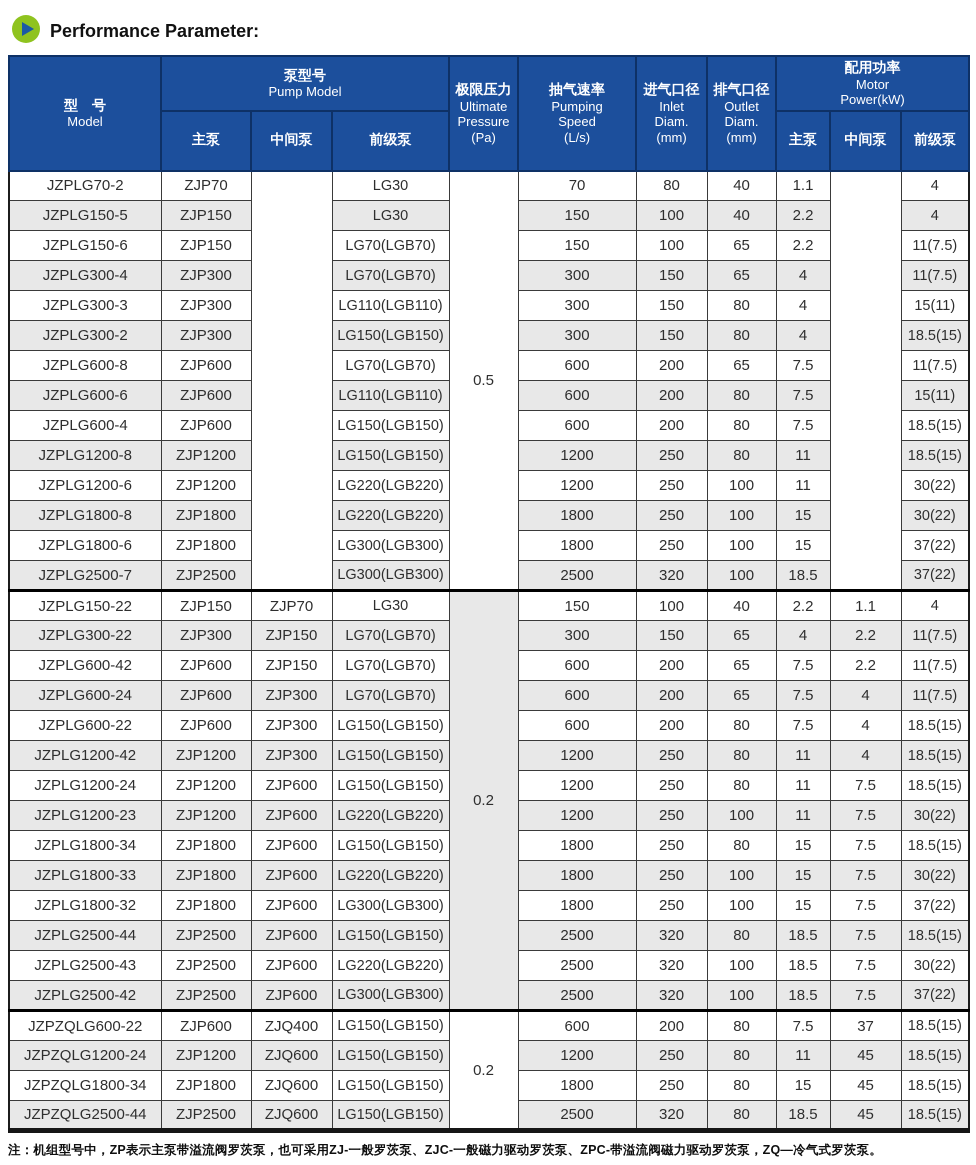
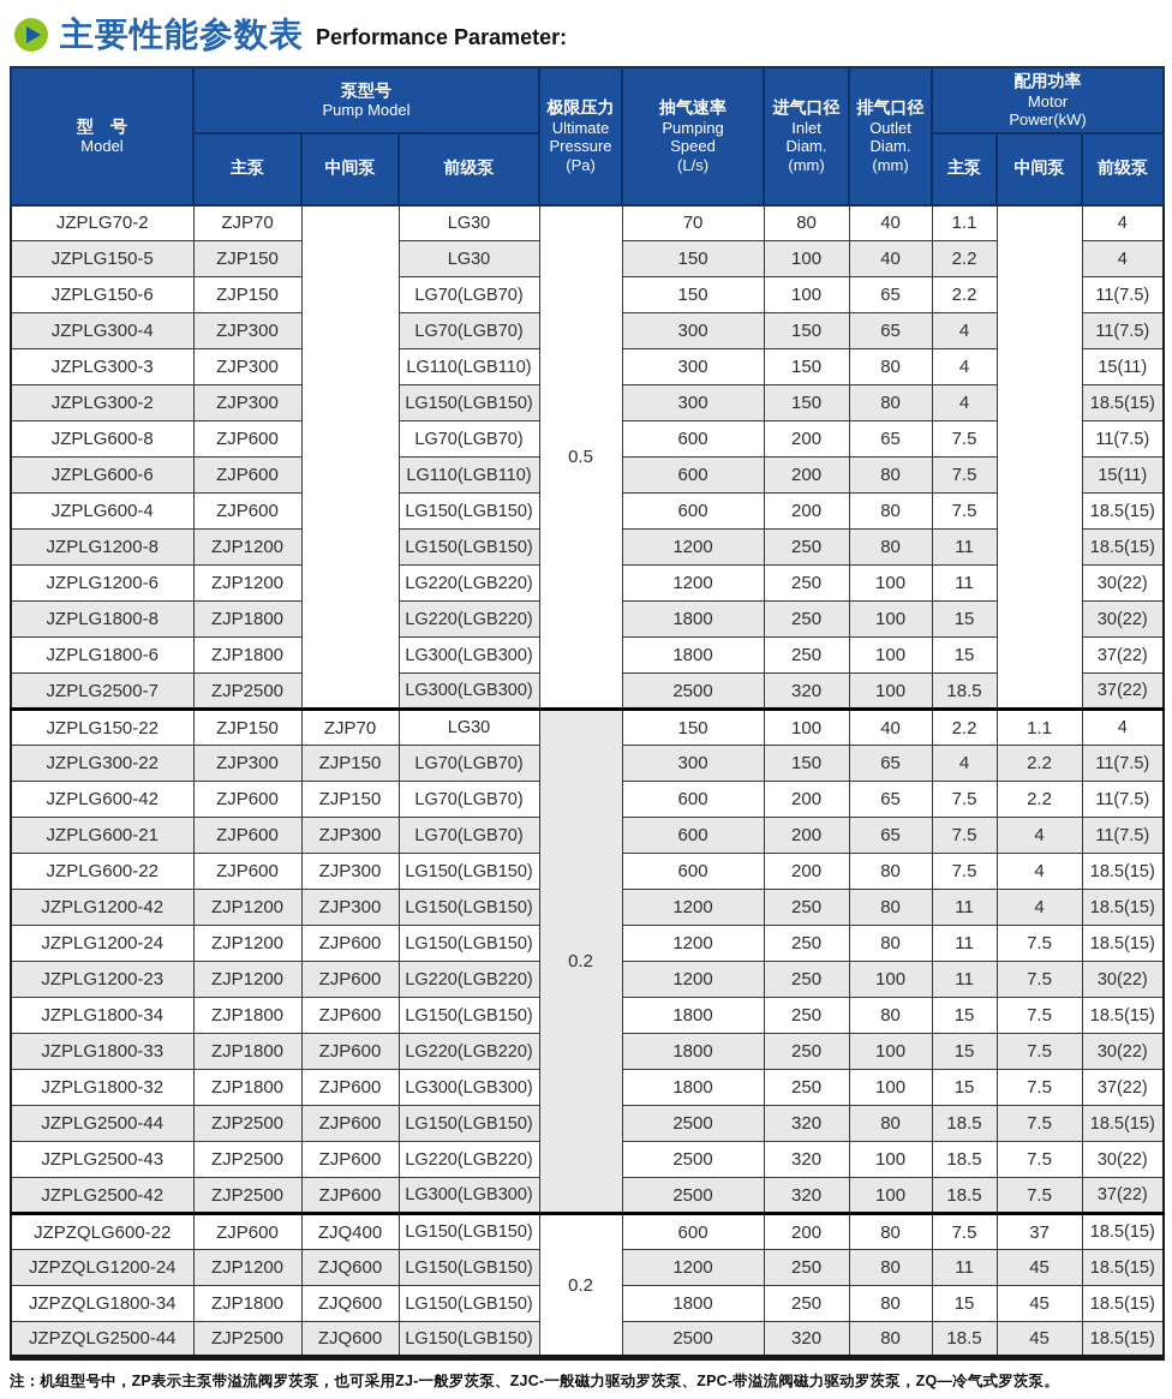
+ 主要性能参数表
  Performance Parameter:
  型 号 Model	泵型号 Pump Model	极限压力 Ultimate Pressure (Pa)	抽气速率 Pumping Speed (L/s)	进气口径 Inlet Diam. (mm)	排气口径 Outlet Diam. (mm)	配用功率 Motor Power(kW)
  主泵	中间泵	前级泵	主泵	中间泵	前级泵
  JZPLG70-2	ZJP70		LG30	0.5	70	80	40	1.1		4
  JZPLG150-5	ZJP150	LG30	150	100	40	2.2	4
  JZPLG150-6	ZJP150	LG70(LGB70)	150	100	65	2.2	11(7.5)
  JZPLG300-4	ZJP300	LG70(LGB70)	300	150	65	4	11(7.5)
  JZPLG300-3	ZJP300	LG110(LGB110)	300	150	80	4	15(11)
  JZPLG300-2	ZJP300	LG150(LGB150)	300	150	80	4	18.5(15)
  JZPLG600-8	ZJP600	LG70(LGB70)	600	200	65	7.5	11(7.5)
  JZPLG600-6	ZJP600	LG110(LGB110)	600	200	80	7.5	15(11)
  JZPLG600-4	ZJP600	LG150(LGB150)	600	200	80	7.5	18.5(15)
  JZPLG1200-8	ZJP1200	LG150(LGB150)	1200	250	80	11	18.5(15)
  JZPLG1200-6	ZJP1200	LG220(LGB220)	1200	250	100	11	30(22)
  JZPLG1800-8	ZJP1800	LG220(LGB220)	1800	250	100	15	30(22)
  JZPLG1800-6	ZJP1800	LG300(LGB300)	1800	250	100	15	37(22)
  JZPLG2500-7	ZJP2500	LG300(LGB300)	2500	320	100	18.5	37(22)
  JZPLG150-22	ZJP150	ZJP70	LG30	0.2	150	100	40	2.2	1.1	4
  JZPLG300-22	ZJP300	ZJP150	LG70(LGB70)	300	150	65	4	2.2	11(7.5)
  JZPLG600-42	ZJP600	ZJP150	LG70(LGB70)	600	200	65	7.5	2.2	11(7.5)
- JZPLG600-24	ZJP600	ZJP300	LG70(LGB70)	600	200	65	7.5	4	11(7.5)
+ JZPLG600-21	ZJP600	ZJP300	LG70(LGB70)	600	200	65	7.5	4	11(7.5)
  JZPLG600-22	ZJP600	ZJP300	LG150(LGB150)	600	200	80	7.5	4	18.5(15)
  JZPLG1200-42	ZJP1200	ZJP300	LG150(LGB150)	1200	250	80	11	4	18.5(15)
  JZPLG1200-24	ZJP1200	ZJP600	LG150(LGB150)	1200	250	80	11	7.5	18.5(15)
  JZPLG1200-23	ZJP1200	ZJP600	LG220(LGB220)	1200	250	100	11	7.5	30(22)
  JZPLG1800-34	ZJP1800	ZJP600	LG150(LGB150)	1800	250	80	15	7.5	18.5(15)
  JZPLG1800-33	ZJP1800	ZJP600	LG220(LGB220)	1800	250	100	15	7.5	30(22)
  JZPLG1800-32	ZJP1800	ZJP600	LG300(LGB300)	1800	250	100	15	7.5	37(22)
  JZPLG2500-44	ZJP2500	ZJP600	LG150(LGB150)	2500	320	80	18.5	7.5	18.5(15)
  JZPLG2500-43	ZJP2500	ZJP600	LG220(LGB220)	2500	320	100	18.5	7.5	30(22)
  JZPLG2500-42	ZJP2500	ZJP600	LG300(LGB300)	2500	320	100	18.5	7.5	37(22)
  JZPZQLG600-22	ZJP600	ZJQ400	LG150(LGB150)	0.2	600	200	80	7.5	37	18.5(15)
  JZPZQLG1200-24	ZJP1200	ZJQ600	LG150(LGB150)	1200	250	80	11	45	18.5(15)
  JZPZQLG1800-34	ZJP1800	ZJQ600	LG150(LGB150)	1800	250	80	15	45	18.5(15)
  JZPZQLG2500-44	ZJP2500	ZJQ600	LG150(LGB150)	2500	320	80	18.5	45	18.5(15)
  注：机组型号中，ZP表示主泵带溢流阀罗茨泵，也可采用ZJ-一般罗茨泵、ZJC-一般磁力驱动罗茨泵、ZPC-带溢流阀磁力驱动罗茨泵，ZQ—冷气式罗茨泵。
